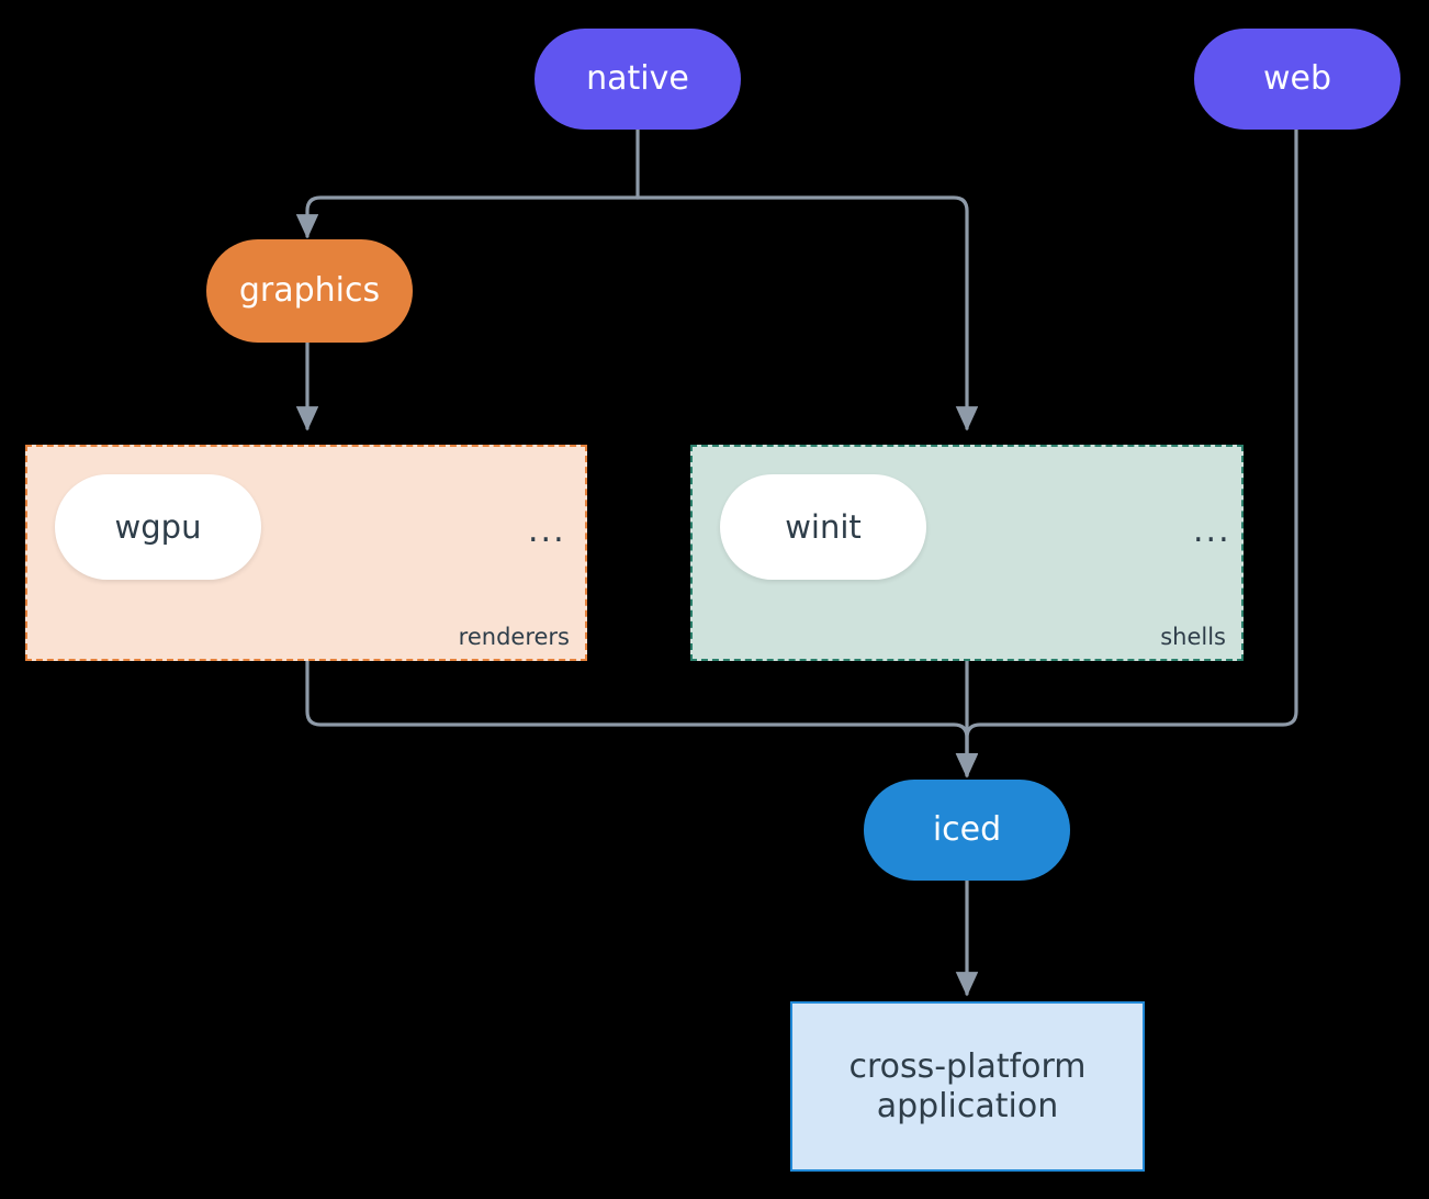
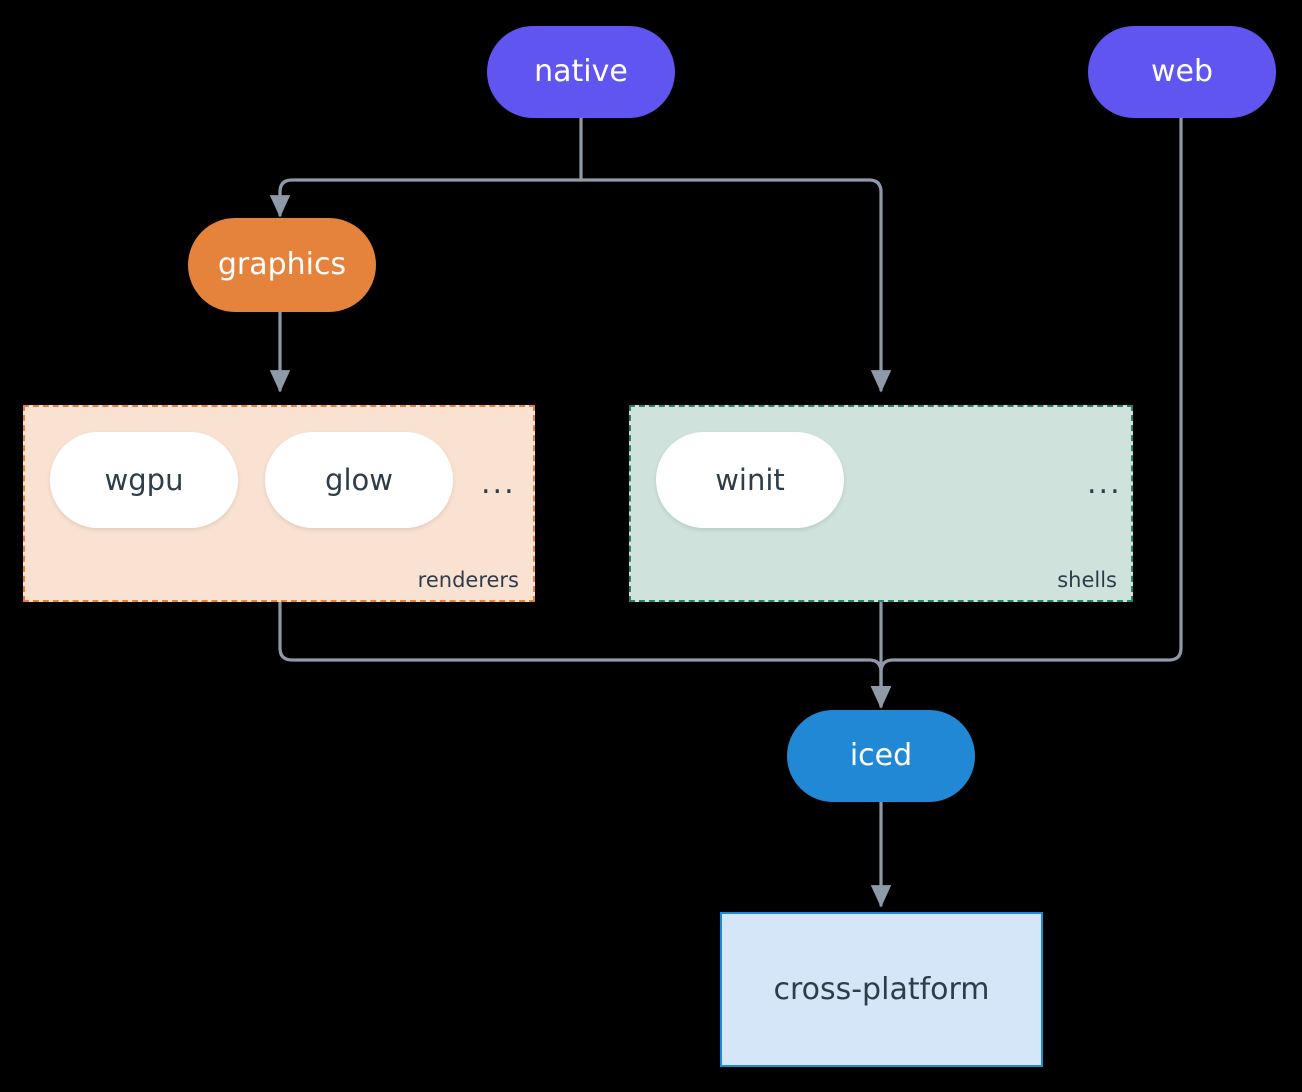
  native
  web
  graphics
  renderers
  wgpu
+ glow
  ...
  shells
  winit
  ...
  iced
  cross-platform
- application
